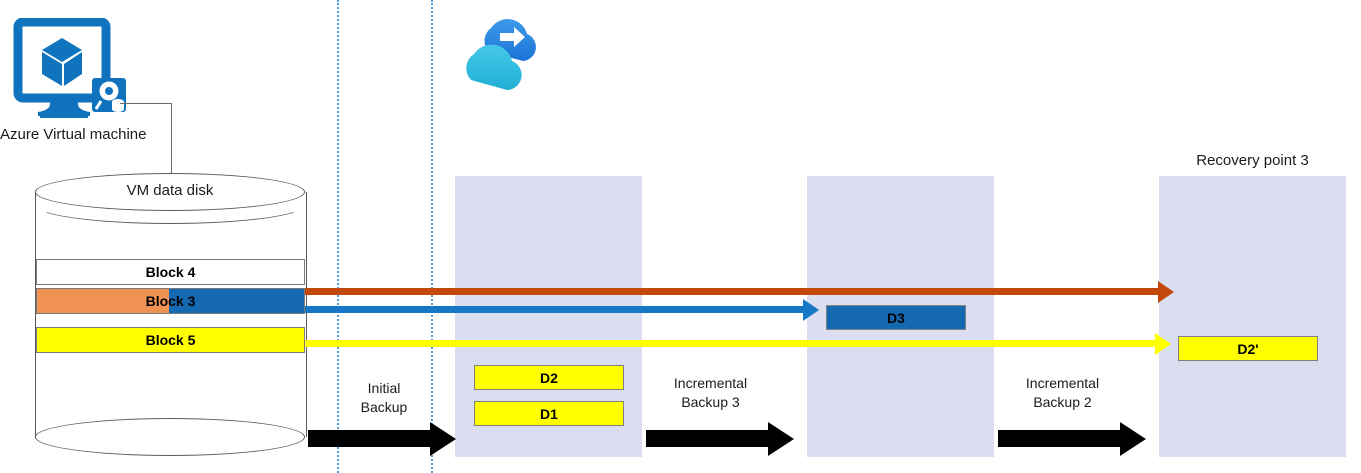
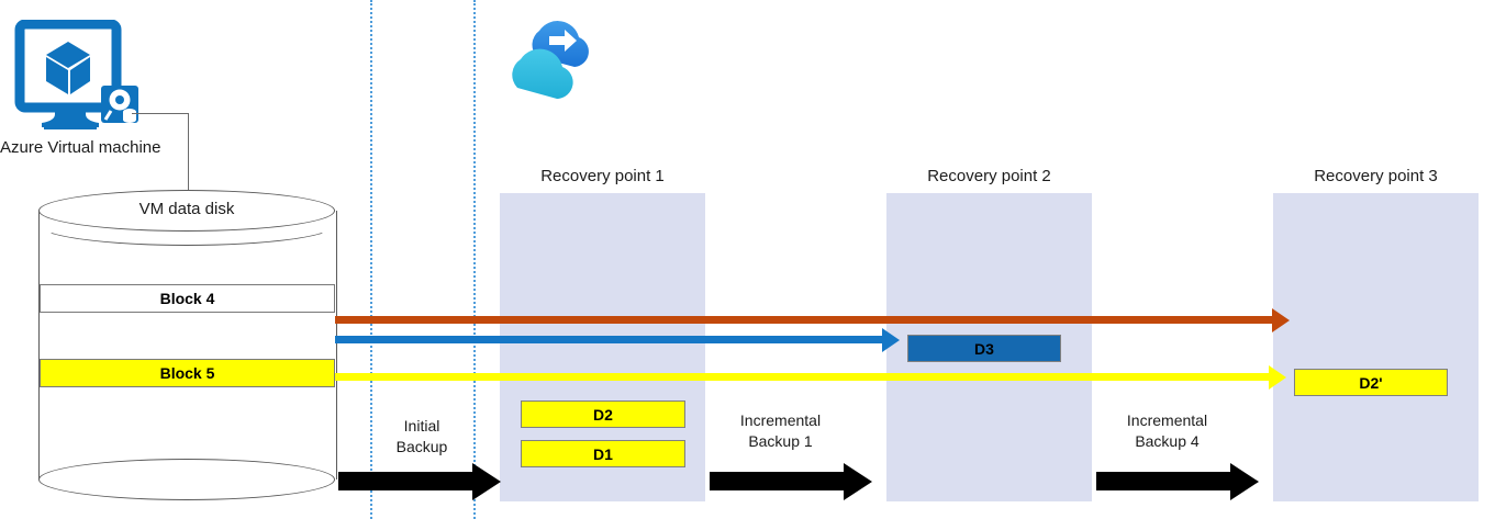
  Azure Virtual machine
  VM data disk
  Block 4
- Block 3
  Block 5
+ Recovery point 1
+ Recovery point 2
  Recovery point 3
  D2
  D1
  D3
  D2'
  Initial
  Backup
  Incremental
- Backup 3
+ Backup 1
  Incremental
- Backup 2
+ Backup 4
